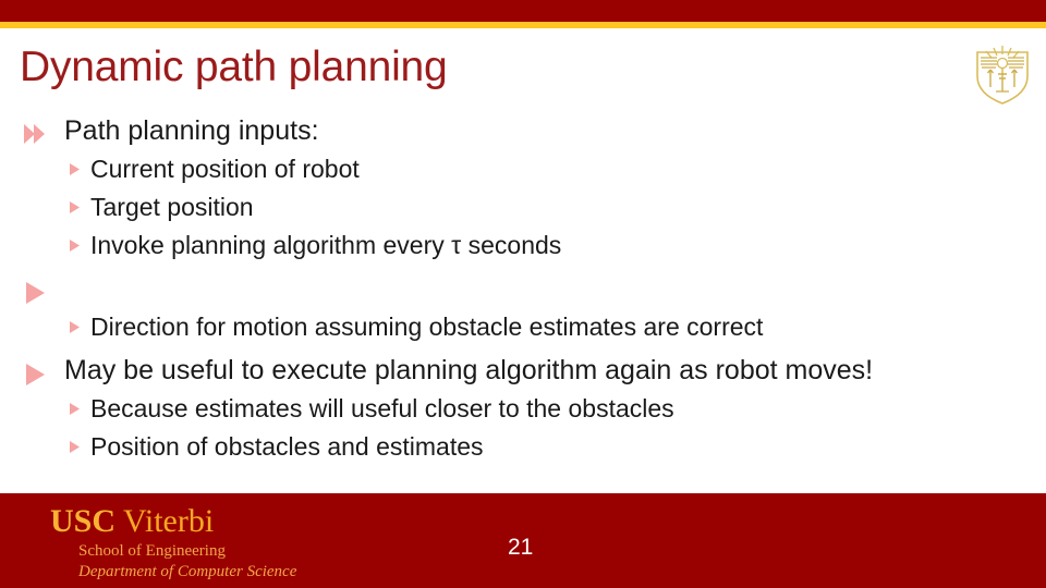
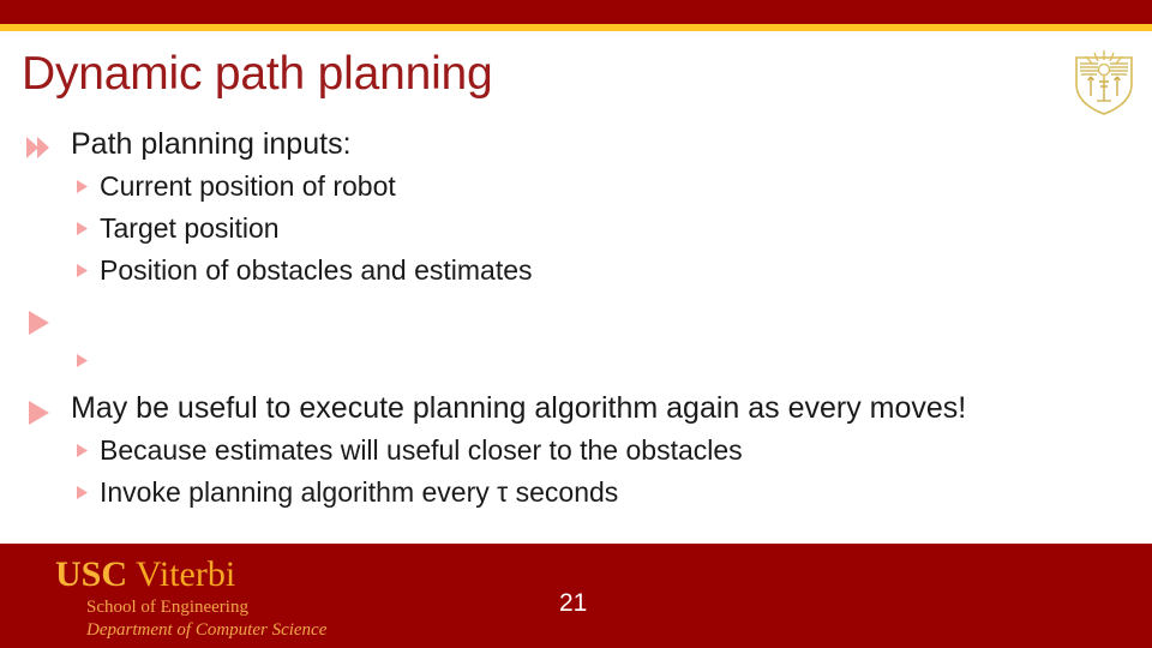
  Dynamic path planning
  Path planning inputs:
  Current position of robot
  Target position
- Invoke planning algorithm every τ seconds
+ Position of obstacles and estimates
- Direction for motion assuming obstacle estimates are correct
- May be useful to execute planning algorithm again as robot moves!
+ May be useful to execute planning algorithm again as every moves!
  Because estimates will useful closer to the obstacles
- Position of obstacles and estimates
+ Invoke planning algorithm every τ seconds
  USC Viterbi
  School of Engineering
  Department of Computer Science
  21
